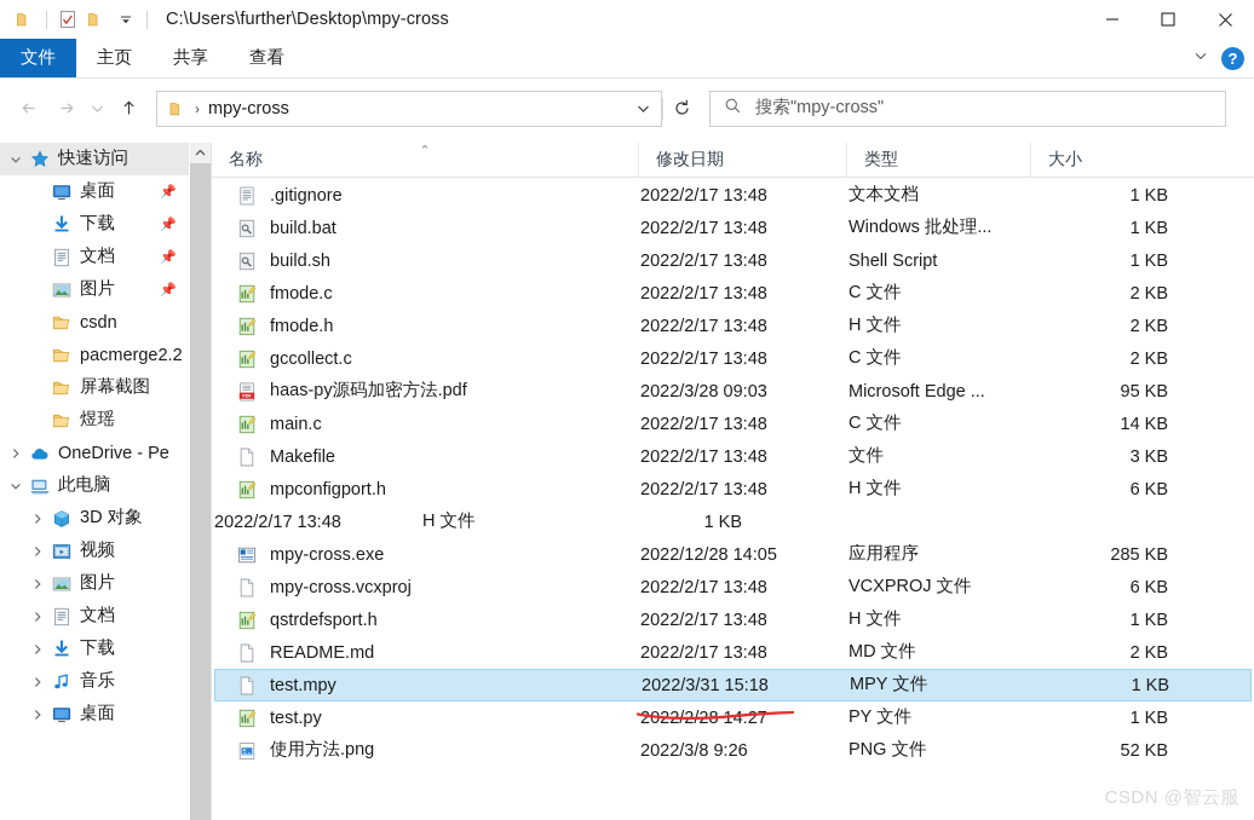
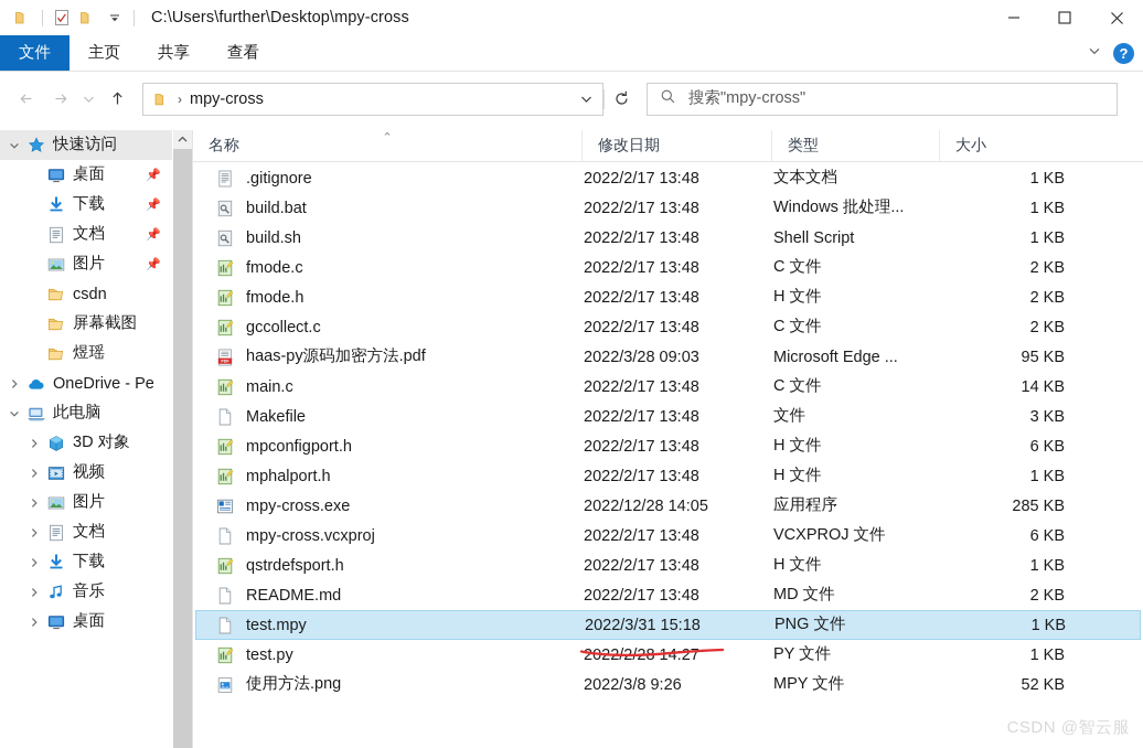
  C:\Users\further\Desktop\mpy-cross
  文件
  主页
  共享
  查看
  ?
  ›
  mpy-cross
  搜索"mpy-cross"
  ⌃
  名称
  修改日期
  类型
  大小
  快速访问
  桌面
  📌
  下载
  📌
  文档
  📌
  图片
  📌
  csdn
- pacmerge2.2
  屏幕截图
  煜瑶
  OneDrive - Pe
  此电脑
  3D 对象
  视频
  图片
  文档
  下载
  音乐
  桌面
  .gitignore
  2022/2/17 13:48
  文本文档
  1 KB
  build.bat
  2022/2/17 13:48
  Windows 批处理...
  1 KB
  build.sh
  2022/2/17 13:48
  Shell Script
  1 KB
  fmode.c
  2022/2/17 13:48
  C 文件
  2 KB
  fmode.h
  2022/2/17 13:48
  H 文件
  2 KB
  gccollect.c
  2022/2/17 13:48
  C 文件
  2 KB
  haas-py源码加密方法.pdf
  2022/3/28 09:03
  Microsoft Edge ...
  95 KB
  main.c
  2022/2/17 13:48
  C 文件
  14 KB
  Makefile
  2022/2/17 13:48
  文件
  3 KB
  mpconfigport.h
  2022/2/17 13:48
  H 文件
  6 KB
+ mphalport.h
  2022/2/17 13:48
  H 文件
  1 KB
  mpy-cross.exe
  2022/12/28 14:05
  应用程序
  285 KB
  mpy-cross.vcxproj
  2022/2/17 13:48
  VCXPROJ 文件
  6 KB
  qstrdefsport.h
  2022/2/17 13:48
  H 文件
  1 KB
  README.md
  2022/2/17 13:48
  MD 文件
  2 KB
  test.mpy
  2022/3/31 15:18
- MPY 文件
+ PNG 文件
  1 KB
  test.py
  PY 文件
  1 KB
  使用方法.png
  2022/3/8 9:26
- PNG 文件
+ MPY 文件
  52 KB
  CSDN @智云服
